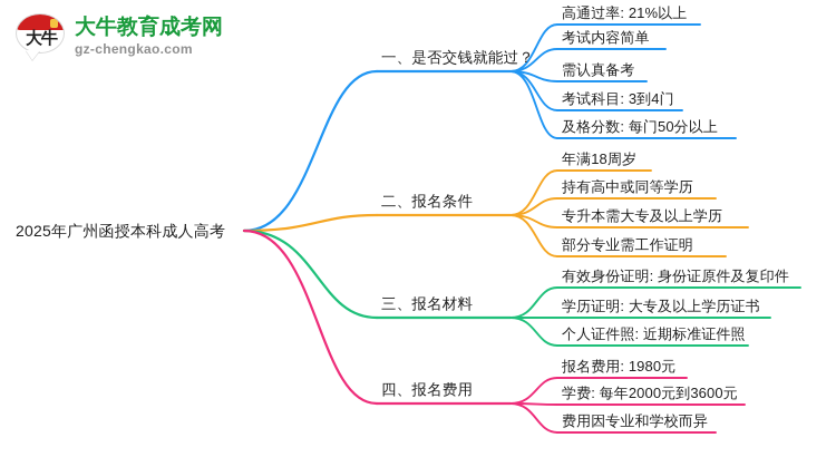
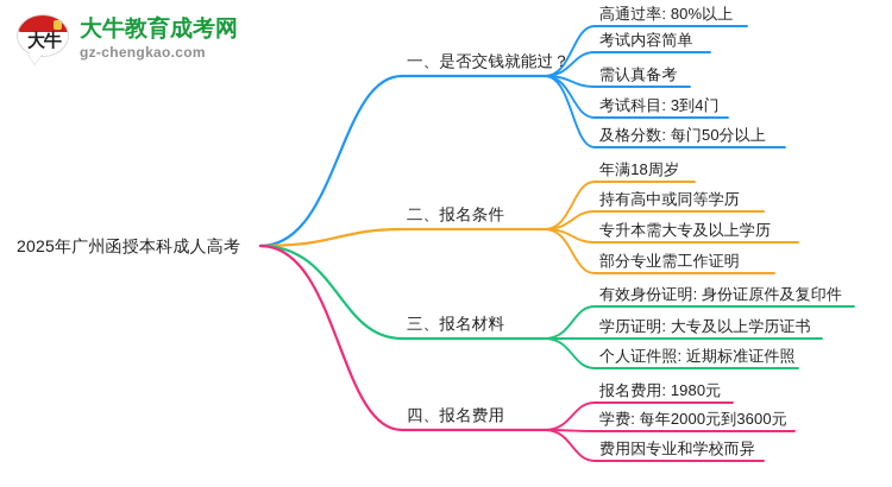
  大牛
  大牛教育成考网
  gz-chengkao.com
  2025年广州函授本科成人高考
  一、是否交钱就能过？
- 高通过率: 21%以上
+ 高通过率: 80%以上
  考试内容简单
  需认真备考
  考试科目: 3到4门
  及格分数: 每门50分以上
  二、报名条件
  年满18周岁
  持有高中或同等学历
  专升本需大专及以上学历
  部分专业需工作证明
  三、报名材料
  有效身份证明: 身份证原件及复印件
  学历证明: 大专及以上学历证书
  个人证件照: 近期标准证件照
  四、报名费用
  报名费用: 1980元
  学费: 每年2000元到3600元
  费用因专业和学校而异
